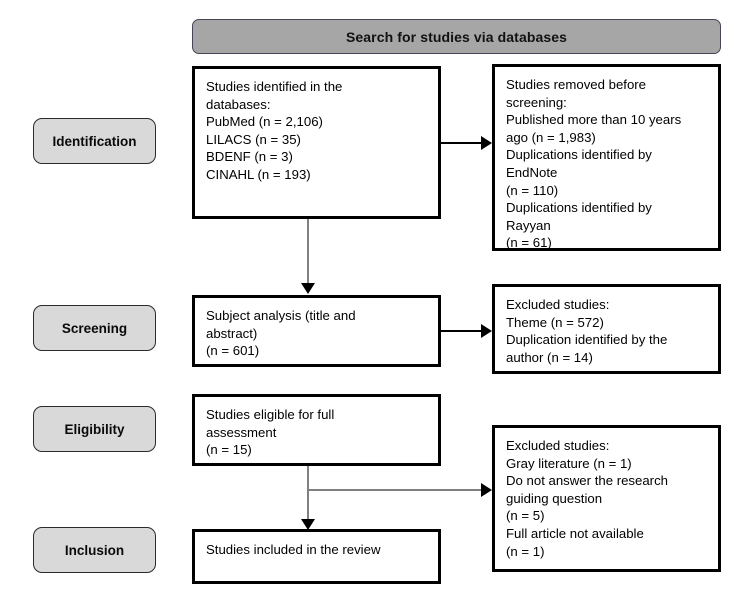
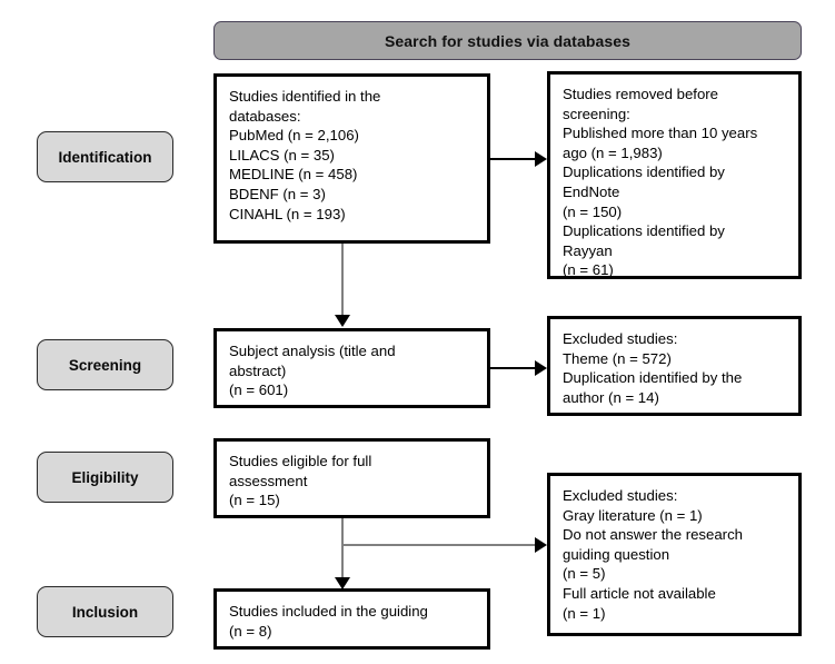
  Search for studies via databases
  Identification
  Screening
  Eligibility
  Inclusion
  Studies identified in the
  databases:
  PubMed (n = 2,106)
  LILACS (n = 35)
+ MEDLINE (n = 458)
  BDENF (n = 3)
  CINAHL (n = 193)
  Studies removed before
  screening:
  Published more than 10 years
  ago (n = 1,983)
  Duplications identified by
  EndNote
- (n = 110)
+ (n = 150)
  Duplications identified by
  Rayyan
  (n = 61)
  Subject analysis (title and
  abstract)
  (n = 601)
  Excluded studies:
  Theme (n = 572)
  Duplication identified by the
  author (n = 14)
  Studies eligible for full
  assessment
  (n = 15)
  Excluded studies:
  Gray literature (n = 1)
  Do not answer the research
  guiding question
  (n = 5)
  Full article not available
  (n = 1)
- Studies included in the review
+ Studies included in the guiding
+ (n = 8)
